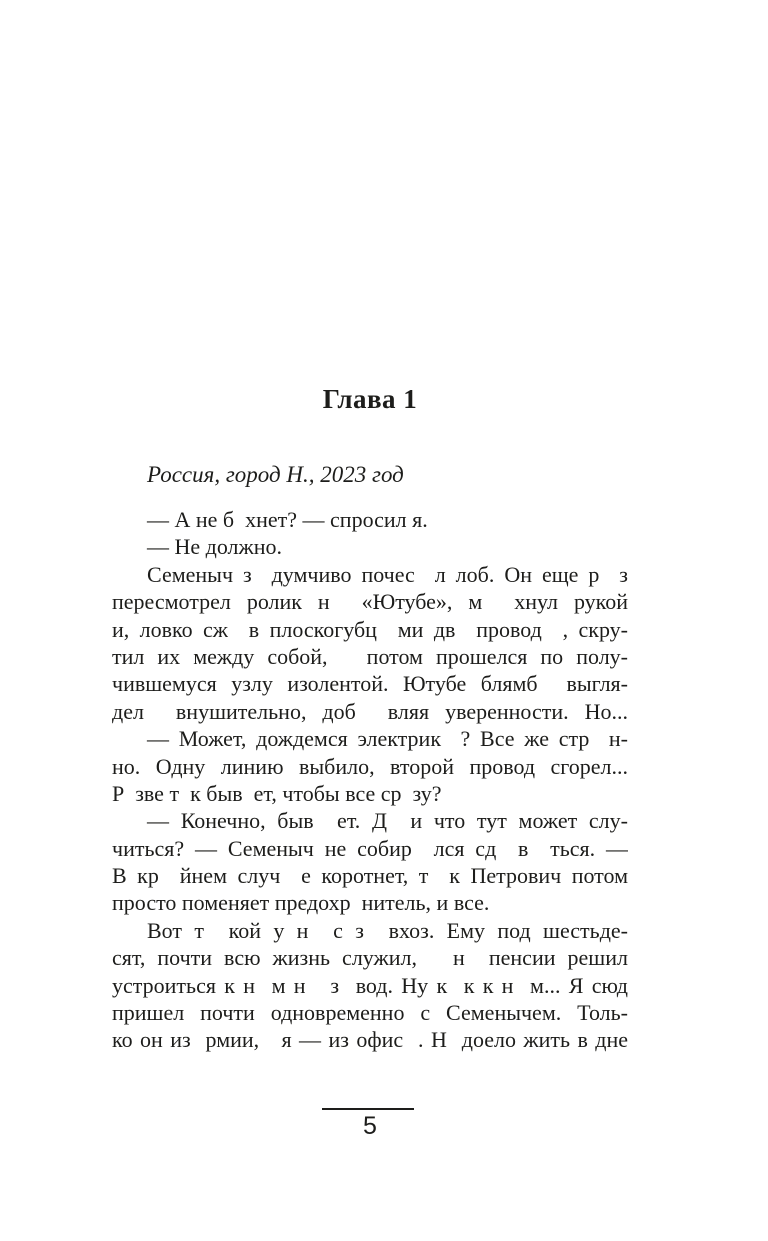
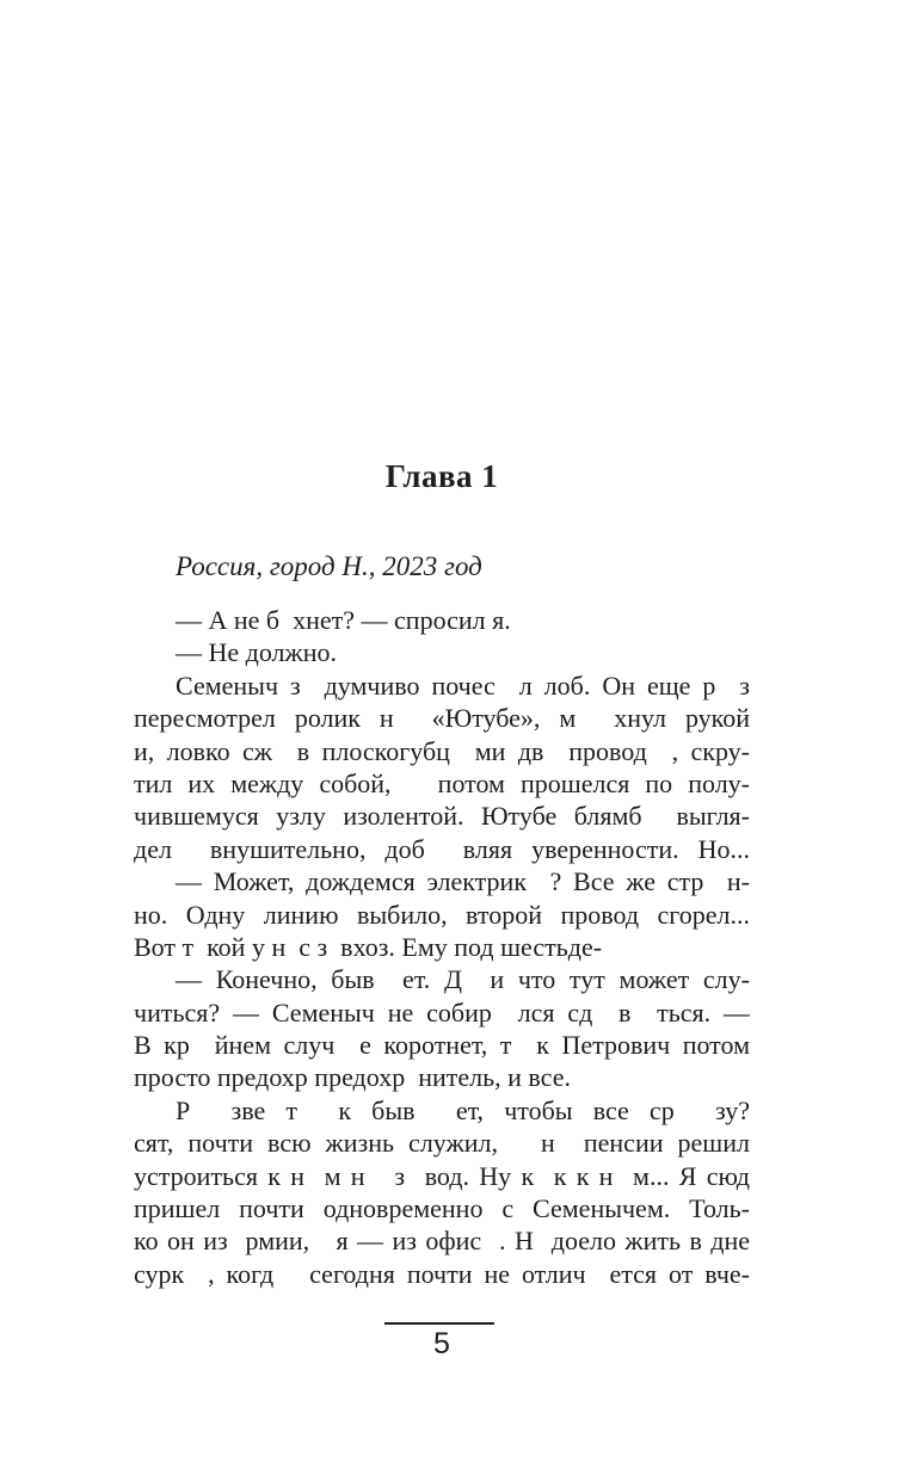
  Глава 1
  Россия, город Н., 2023 год
  — А не б хнет? — спросил я.
  — Не должно.
  Семеныч з думчиво почес л лоб. Он еще р з
  пересмотрел ролик н «Ютубе», м хнул рукой
  и, ловко сж в плоскогубц ми дв провод , скру-
  тил их между собой, потом прошелся по полу-
  чившемуся узлу изолентой. Ютубе блямб выгля-
  дел внушительно, доб вляя уверенности. Но...
  — Может, дождемся электрик ? Все же стр н-
  но. Одну линию выбило, второй провод сгорел...
- Р зве т к быв ет, чтобы все ср зу?
+ Вот т кой у н с з вхоз. Ему под шестьде-
  — Конечно, быв ет. Д и что тут может слу-
  читься? — Семеныч не собир лся сд в ться. —
  В кр йнем случ е коротнет, т к Петрович потом
- просто поменяет предохр нитель, и все.
+ просто предохр предохр нитель, и все.
- Вот т кой у н с з вхоз. Ему под шестьде-
+ Р зве т к быв ет, чтобы все ср зу?
  сят, почти всю жизнь служил, н пенсии решил
  устроиться к н м н з вод. Ну к к к н м... Я сюд
  пришел почти одновременно с Семенычем. Толь-
  ко он из рмии, я — из офис . Н доело жить в дне
+ сурк , когд сегодня почти не отлич ется от вче-
  5
